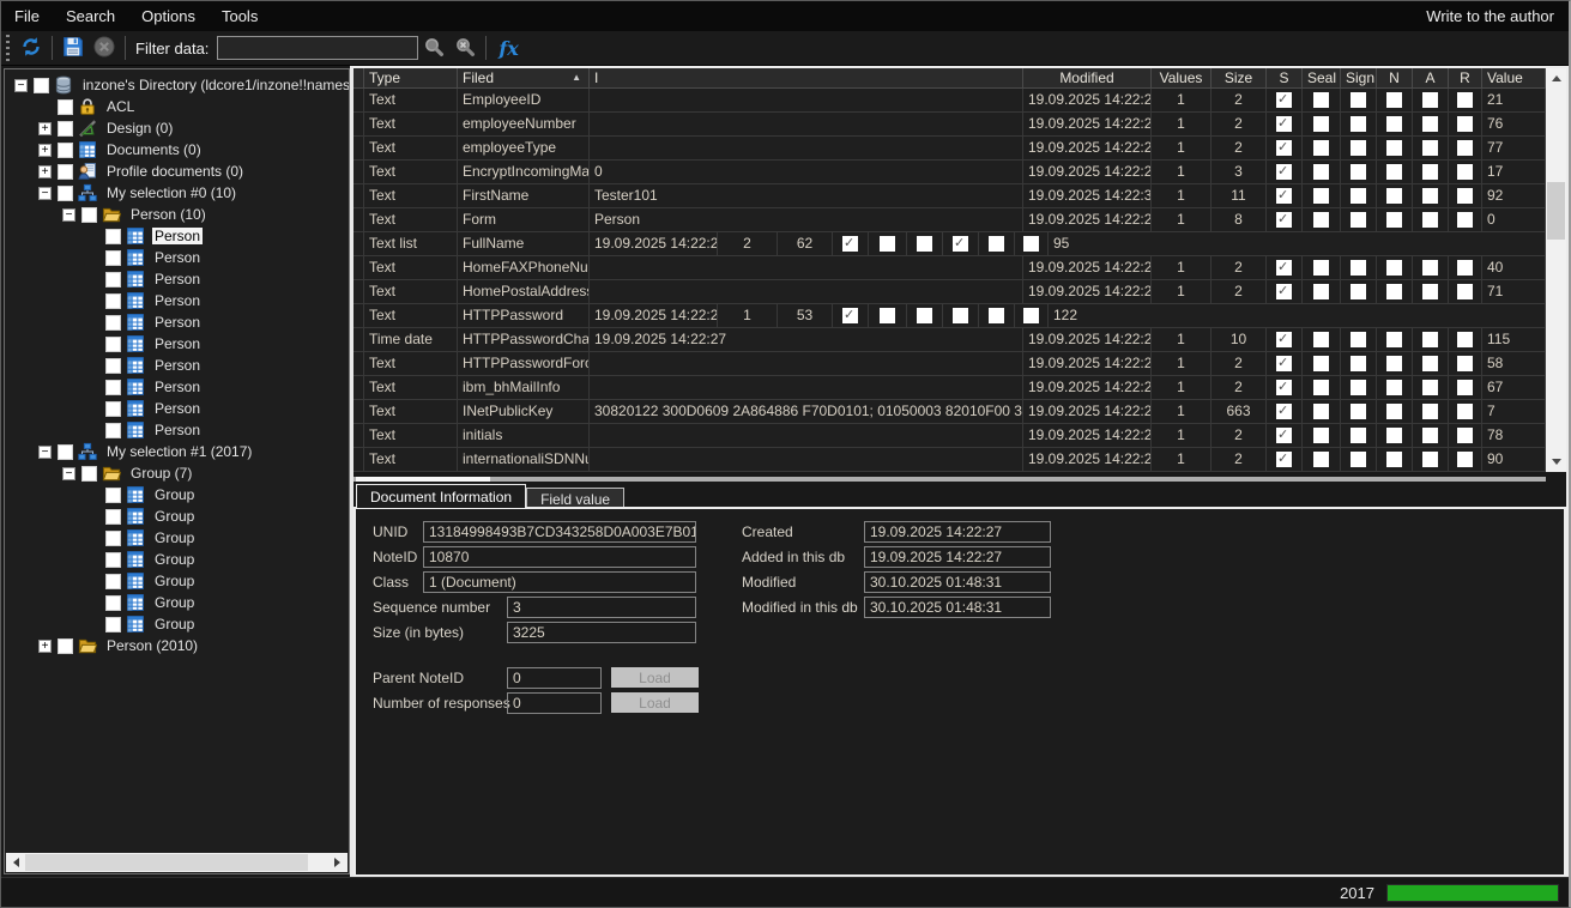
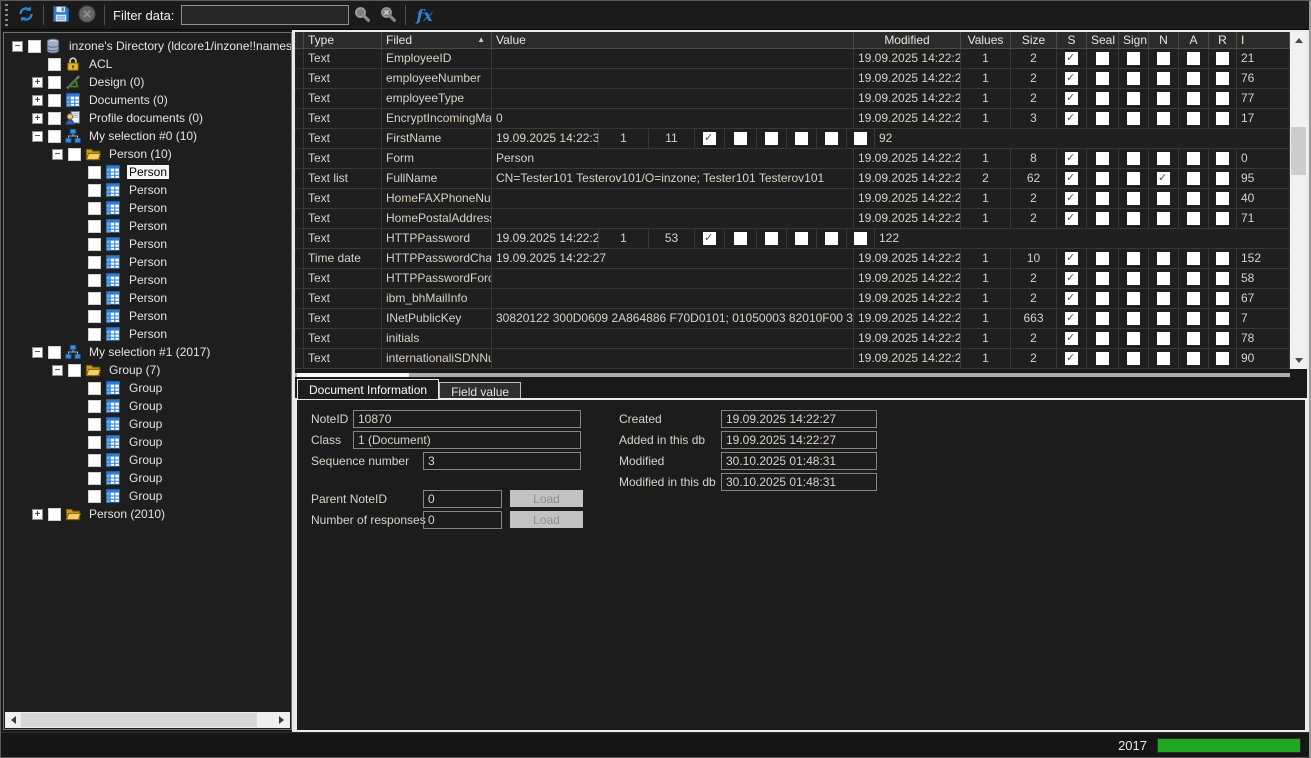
- File Search Options Tools
- Write to the author
  Filter data:
  fx
  −
  inzone's Directory (ldcore1/inzone!!names
  ACL
  +
  Design (0)
  +
  Documents (0)
  +
  Profile documents (0)
  −
  My selection #0 (10)
  −
  Person (10)
  Person
  Person
  Person
  Person
  Person
  Person
  Person
  Person
  Person
  Person
  −
  My selection #1 (2017)
  −
  Group (7)
  Group
  Group
  Group
  Group
  Group
  Group
  Group
  +
  Person (2010)
  Type
  Filed
  ▲
- I
+ Value
  Modified
  Values
  Size
  S
  Seal
  Sign
  N
  A
  R
- Value
+ I
  Text
  EmployeeID
  19.09.2025 14:22:2
  1
  2
  21
  Text
  employeeNumber
  19.09.2025 14:22:2
  1
  2
  76
  Text
  employeeType
  19.09.2025 14:22:2
  1
  2
  77
  Text
  EncryptIncomingMa
  0
  19.09.2025 14:22:2
  1
  3
  17
  Text
  FirstName
- Tester101
  19.09.2025 14:22:3
  1
  11
  92
  Text
  Form
  Person
  19.09.2025 14:22:2
  1
  8
  0
  Text list
  FullName
+ CN=Tester101 Testerov101/O=inzone; Tester101 Testerov101
  19.09.2025 14:22:2
  2
  62
  95
  Text
  HomeFAXPhoneNu
  19.09.2025 14:22:2
  1
  2
  40
  Text
  HomePostalAddres
  19.09.2025 14:22:2
  1
  2
  71
  Text
  HTTPPassword
  19.09.2025 14:22:2
  1
  53
  122
  Time date
  HTTPPasswordCha
  19.09.2025 14:22:27
  19.09.2025 14:22:2
  1
  10
- 115
+ 152
  Text
  HTTPPasswordForc
  19.09.2025 14:22:2
  1
  2
  58
  Text
  ibm_bhMailInfo
  19.09.2025 14:22:2
  1
  2
  67
  Text
  INetPublicKey
  30820122 300D0609 2A864886 F70D0101; 01050003 82010F00 3
  19.09.2025 14:22:2
  1
  663
  7
  Text
  initials
  19.09.2025 14:22:2
  1
  2
  78
  Text
  internationaliSDNNu
  19.09.2025 14:22:2
  1
  2
  90
  Document Information
  Field value
- UNID
- 13184998493B7CD343258D0A003E7B01
  NoteID
  10870
  Class
  1 (Document)
  Sequence number
  3
- Size (in bytes)
- 3225
  Parent NoteID
  0
  Load
  Number of responses
  0
  Load
  Created
  19.09.2025 14:22:27
  Added in this db
  19.09.2025 14:22:27
  Modified
  30.10.2025 01:48:31
  Modified in this db
  30.10.2025 01:48:31
  2017
